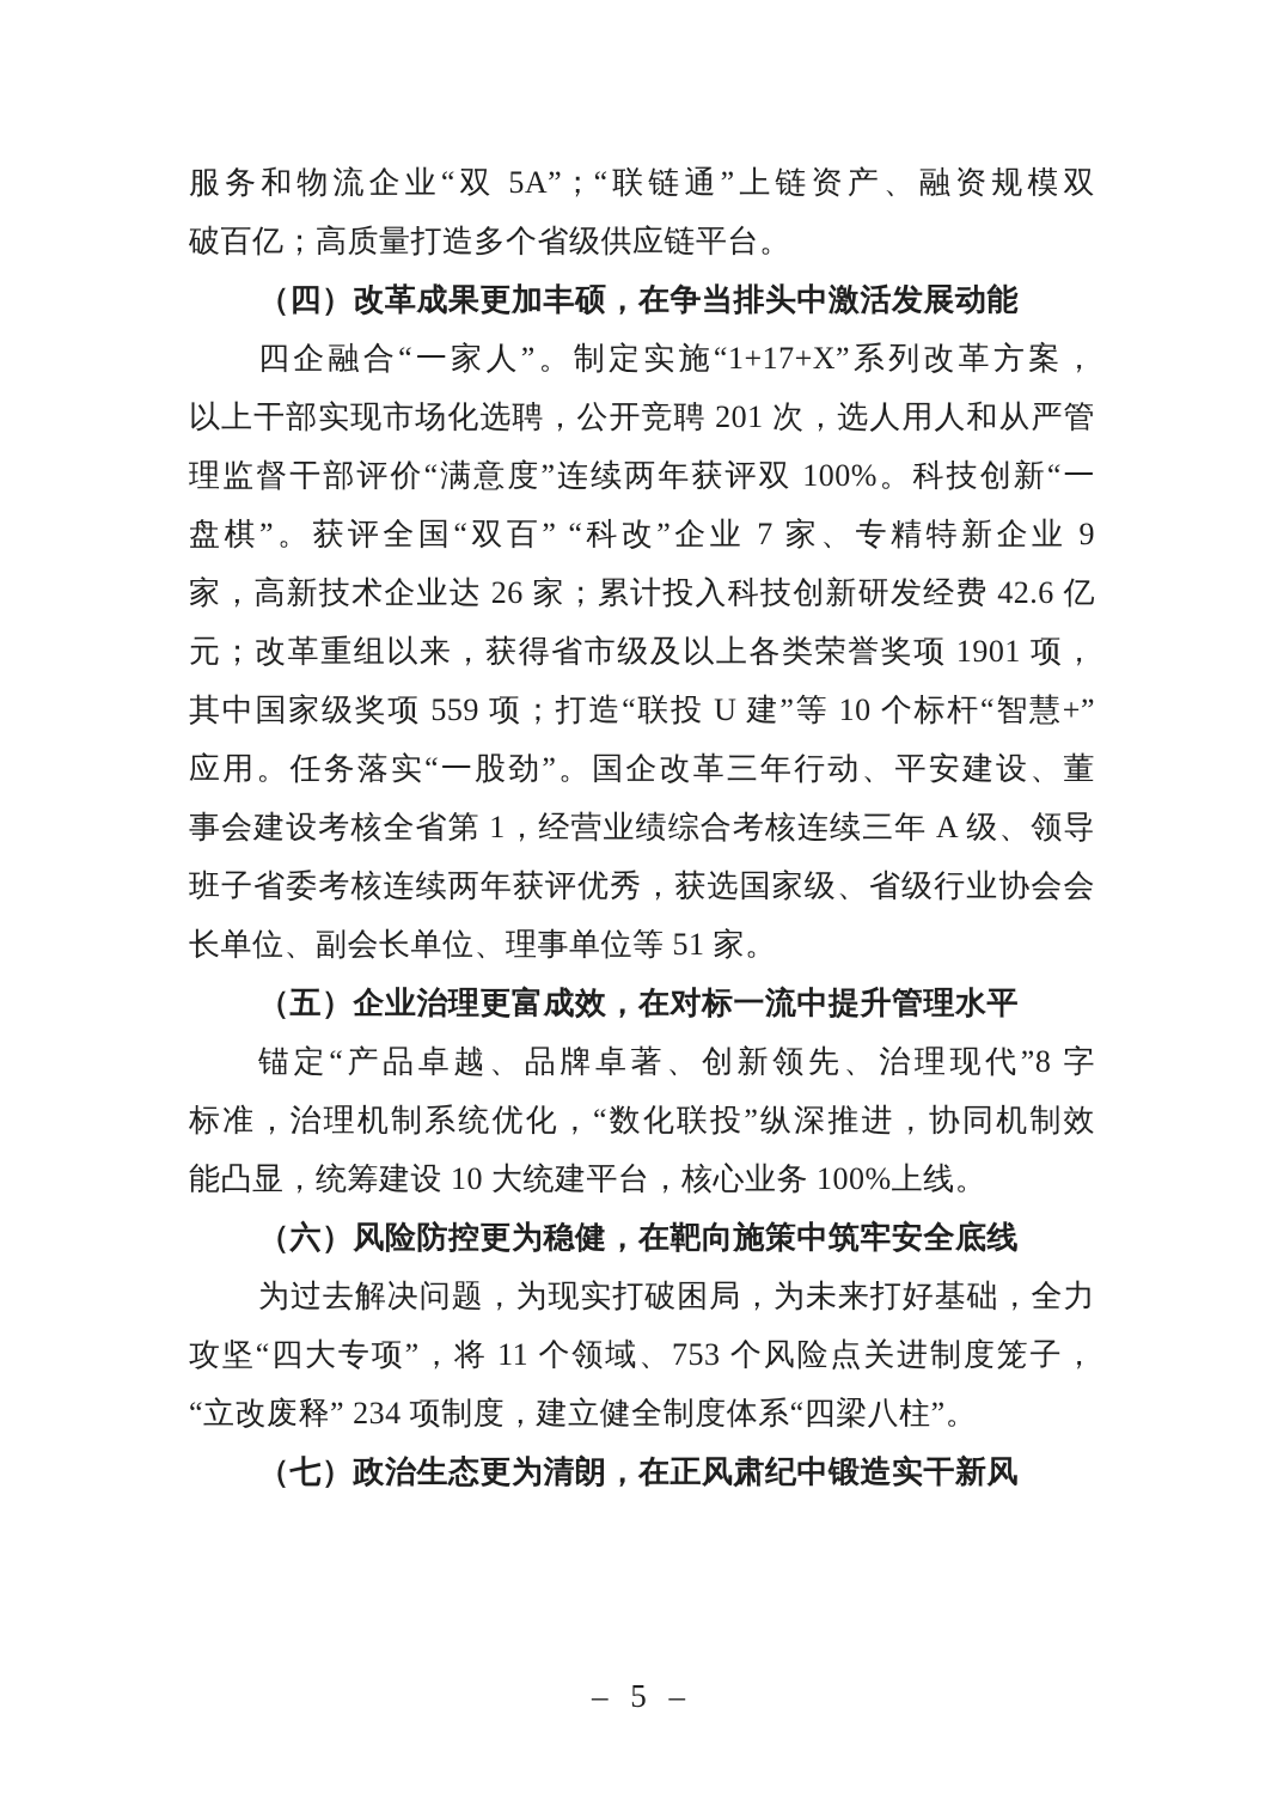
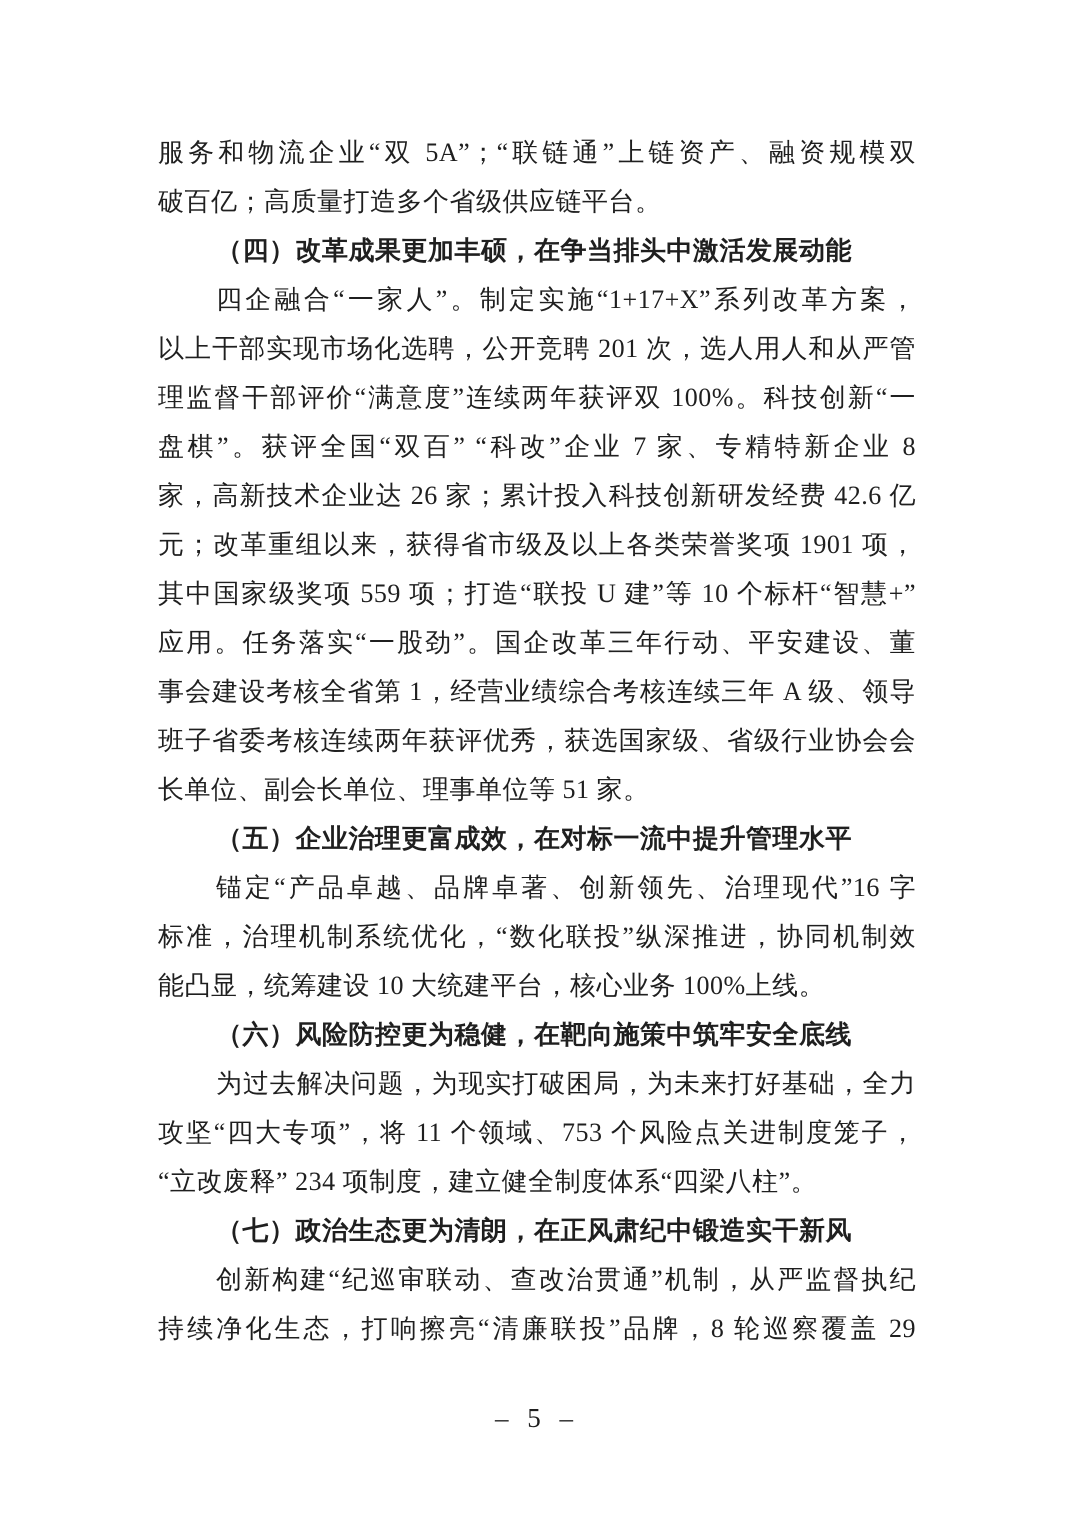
  服务和物流企业“双 5A”；“联链通”上链资产、融资规模双
  破百亿；高质量打造多个省级供应链平台。
  （四）改革成果更加丰硕，在争当排头中激活发展动能
  四企融合“一家人”。制定实施“1+17+X”系列改革方案，
  以上干部实现市场化选聘，公开竞聘 201 次，选人用人和从严管
  理监督干部评价“满意度”连续两年获评双 100%。科技创新“一
- 盘棋”。获评全国“双百” “科改”企业 7 家、专精特新企业 9
+ 盘棋”。获评全国“双百” “科改”企业 7 家、专精特新企业 8
  家，高新技术企业达 26 家；累计投入科技创新研发经费 42.6 亿
  元；改革重组以来，获得省市级及以上各类荣誉奖项 1901 项，
  其中国家级奖项 559 项；打造“联投 U 建”等 10 个标杆“智慧+”
  应用。任务落实“一股劲”。国企改革三年行动、平安建设、董
  事会建设考核全省第 1，经营业绩综合考核连续三年 A 级、领导
  班子省委考核连续两年获评优秀，获选国家级、省级行业协会会
  长单位、副会长单位、理事单位等 51 家。
  （五）企业治理更富成效，在对标一流中提升管理水平
- 锚定“产品卓越、品牌卓著、创新领先、治理现代”8 字
+ 锚定“产品卓越、品牌卓著、创新领先、治理现代”16 字
  标准，治理机制系统优化，“数化联投”纵深推进，协同机制效
  能凸显，统筹建设 10 大统建平台，核心业务 100%上线。
  （六）风险防控更为稳健，在靶向施策中筑牢安全底线
  为过去解决问题，为现实打破困局，为未来打好基础，全力
  攻坚“四大专项”，将 11 个领域、753 个风险点关进制度笼子，
  “立改废释” 234 项制度，建立健全制度体系“四梁八柱”。
  （七）政治生态更为清朗，在正风肃纪中锻造实干新风
+ 创新构建“纪巡审联动、查改治贯通”机制，从严监督执纪
+ 持续净化生态，打响擦亮“清廉联投”品牌，8 轮巡察覆盖 29
  – 5 –
